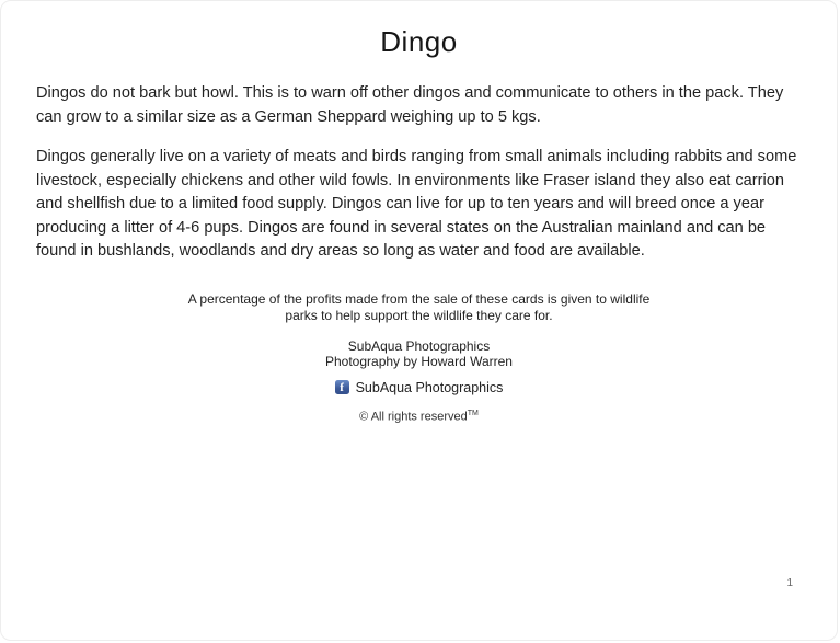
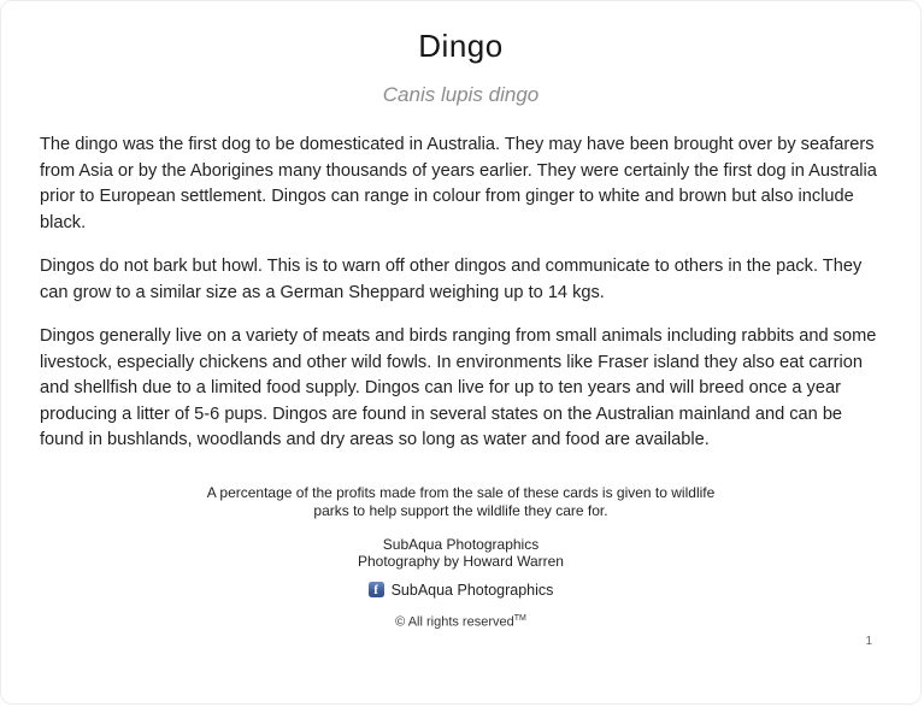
  Dingo
+ Canis lupis dingo
+ The dingo was the first dog to be domesticated in Australia. They may have been brought over by seafarers from Asia or by the Aborigines many thousands of years earlier. They were certainly the first dog in Australia prior to European settlement. Dingos can range in colour from ginger to white and brown but also include black.
- Dingos do not bark but howl. This is to warn off other dingos and communicate to others in the pack. They can grow to a similar size as a German Sheppard weighing up to 5 kgs.
+ Dingos do not bark but howl. This is to warn off other dingos and communicate to others in the pack. They can grow to a similar size as a German Sheppard weighing up to 14 kgs.
- Dingos generally live on a variety of meats and birds ranging from small animals including rabbits and some livestock, especially chickens and other wild fowls. In environments like Fraser island they also eat carrion and shellfish due to a limited food supply. Dingos can live for up to ten years and will breed once a year producing a litter of 4-6 pups. Dingos are found in several states on the Australian mainland and can be found in bushlands, woodlands and dry areas so long as water and food are available.
+ Dingos generally live on a variety of meats and birds ranging from small animals including rabbits and some livestock, especially chickens and other wild fowls. In environments like Fraser island they also eat carrion and shellfish due to a limited food supply. Dingos can live for up to ten years and will breed once a year producing a litter of 5-6 pups. Dingos are found in several states on the Australian mainland and can be found in bushlands, woodlands and dry areas so long as water and food are available.
  A percentage of the profits made from the sale of these cards is given to wildlife
  parks to help support the wildlife they care for.
  SubAqua Photographics
  Photography by Howard Warren
  f
  SubAqua Photographics
  © All rights reserved
  1
